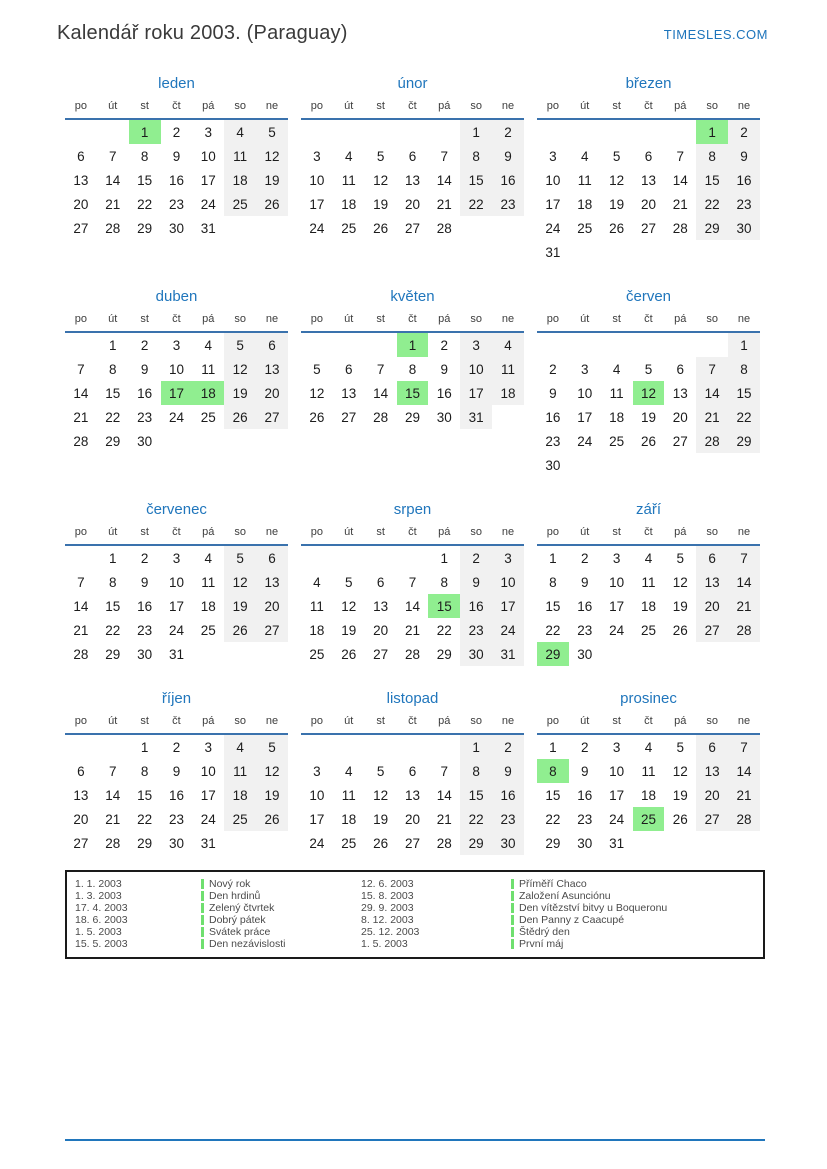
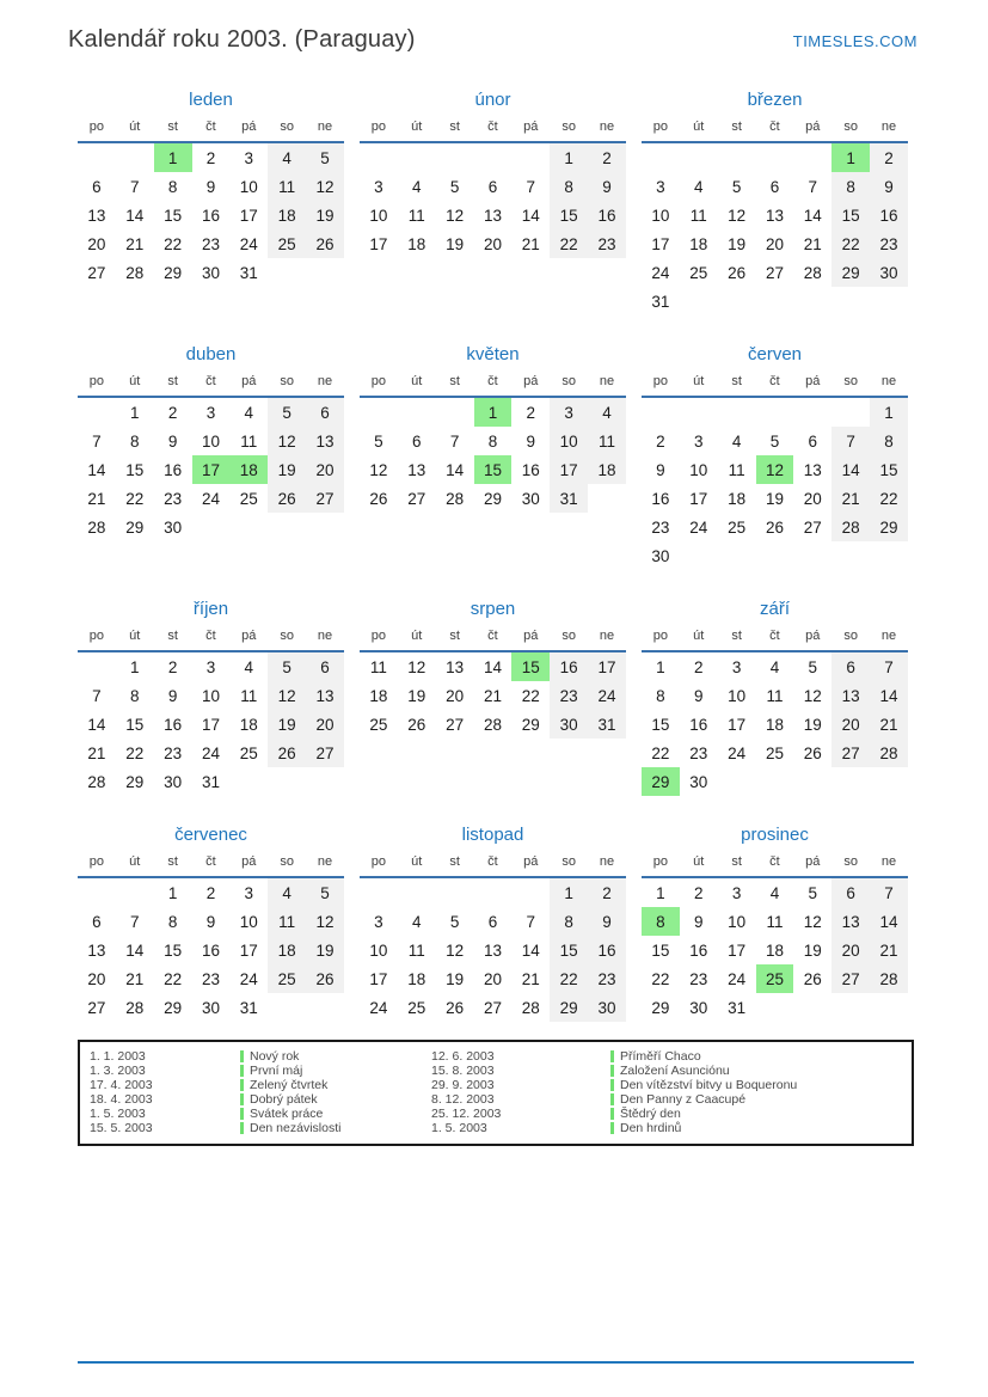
  Kalendář roku 2003. (Paraguay)
  TIMESLES.COM
  leden
  po	út	st	čt	pá	so	ne
  		1	2	3	4	5
  6	7	8	9	10	11	12
  13	14	15	16	17	18	19
  20	21	22	23	24	25	26
  27	28	29	30	31
  únor
  po	út	st	čt	pá	so	ne
  					1	2
  3	4	5	6	7	8	9
  10	11	12	13	14	15	16
  17	18	19	20	21	22	23
- 24	25	26	27	28
  březen
  po	út	st	čt	pá	so	ne
  					1	2
  3	4	5	6	7	8	9
  10	11	12	13	14	15	16
  17	18	19	20	21	22	23
  24	25	26	27	28	29	30
  31
  duben
  po	út	st	čt	pá	so	ne
  	1	2	3	4	5	6
  7	8	9	10	11	12	13
  14	15	16	17	18	19	20
  21	22	23	24	25	26	27
  28	29	30
  květen
  po	út	st	čt	pá	so	ne
  			1	2	3	4
  5	6	7	8	9	10	11
  12	13	14	15	16	17	18
  26	27	28	29	30	31
  červen
  po	út	st	čt	pá	so	ne
  						1
  2	3	4	5	6	7	8
  9	10	11	12	13	14	15
  16	17	18	19	20	21	22
  23	24	25	26	27	28	29
  30
- červenec
+ říjen
  po	út	st	čt	pá	so	ne
  	1	2	3	4	5	6
  7	8	9	10	11	12	13
  14	15	16	17	18	19	20
  21	22	23	24	25	26	27
  28	29	30	31
  srpen
  po	út	st	čt	pá	so	ne
- 				1	2	3
- 4	5	6	7	8	9	10
  11	12	13	14	15	16	17
  18	19	20	21	22	23	24
  25	26	27	28	29	30	31
  září
  po	út	st	čt	pá	so	ne
  1	2	3	4	5	6	7
  8	9	10	11	12	13	14
  15	16	17	18	19	20	21
  22	23	24	25	26	27	28
  29	30
- říjen
+ červenec
  po	út	st	čt	pá	so	ne
  		1	2	3	4	5
  6	7	8	9	10	11	12
  13	14	15	16	17	18	19
  20	21	22	23	24	25	26
  27	28	29	30	31
  listopad
  po	út	st	čt	pá	so	ne
  					1	2
  3	4	5	6	7	8	9
  10	11	12	13	14	15	16
  17	18	19	20	21	22	23
  24	25	26	27	28	29	30
  prosinec
  po	út	st	čt	pá	so	ne
  1	2	3	4	5	6	7
  8	9	10	11	12	13	14
  15	16	17	18	19	20	21
  22	23	24	25	26	27	28
  29	30	31
  1. 1. 2003
  Nový rok
  12. 6. 2003
  Příměří Chaco
  1. 3. 2003
- Den hrdinů
+ První máj
  15. 8. 2003
  Založení Asunciónu
  17. 4. 2003
  Zelený čtvrtek
  29. 9. 2003
  Den vítězství bitvy u Boqueronu
- 18. 6. 2003
+ 18. 4. 2003
  Dobrý pátek
  8. 12. 2003
  Den Panny z Caacupé
  1. 5. 2003
  Svátek práce
  25. 12. 2003
  Štědrý den
  15. 5. 2003
  Den nezávislosti
  1. 5. 2003
- První máj
+ Den hrdinů
